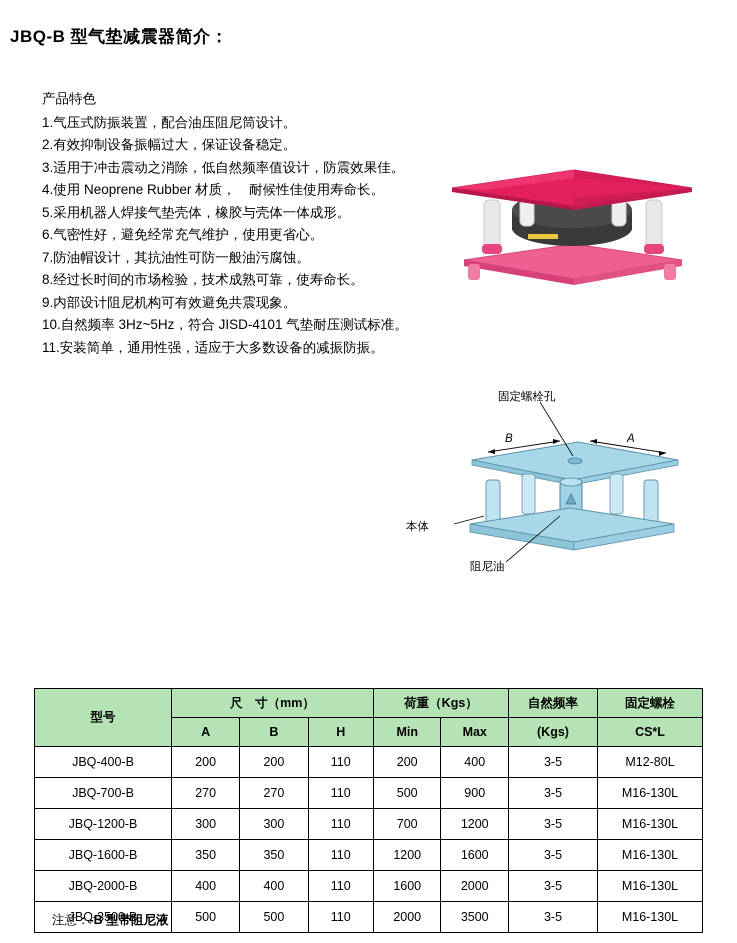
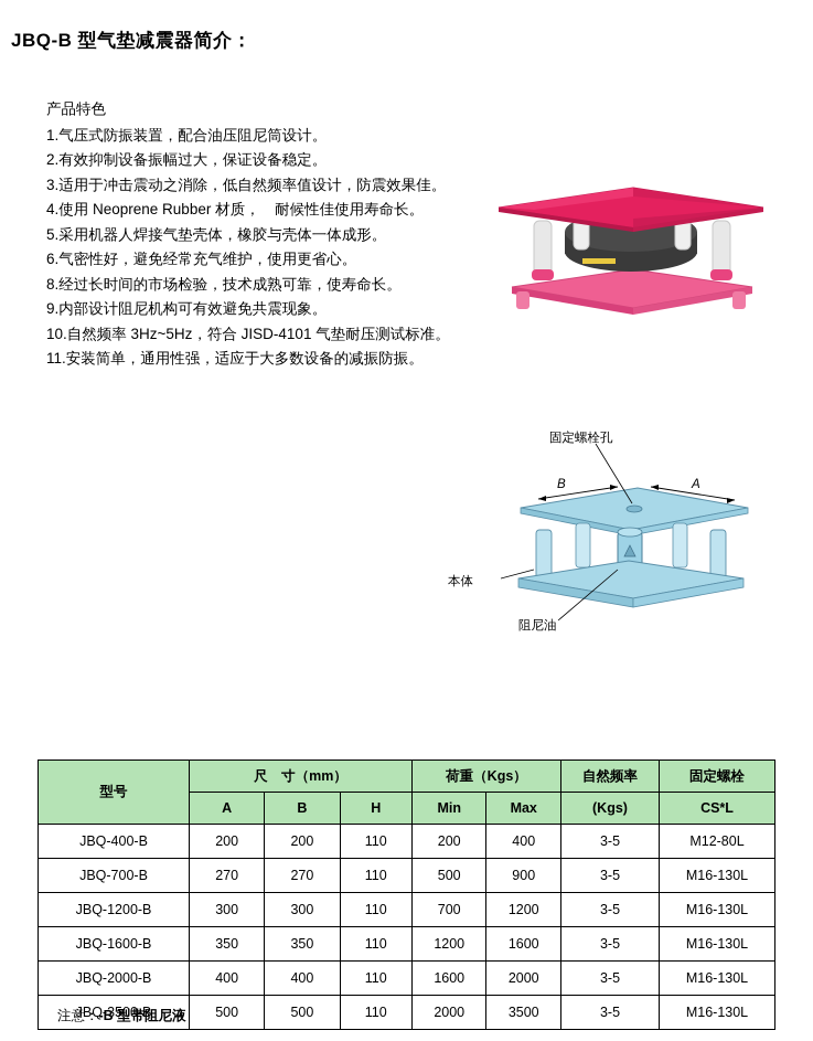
  JBQ-B 型气垫减震器简介：
  产品特色
  1.气压式防振装置，配合油压阻尼筒设计。
  2.有效抑制设备振幅过大，保证设备稳定。
  3.适用于冲击震动之消除，低自然频率值设计，防震效果佳。
  4.使用 Neoprene Rubber 材质， 耐候性佳使用寿命长。
  5.采用机器人焊接气垫壳体，橡胶与壳体一体成形。
  6.气密性好，避免经常充气维护，使用更省心。
- 7.防油帽设计，其抗油性可防一般油污腐蚀。
  8.经过长时间的市场检验，技术成熟可靠，使寿命长。
  9.内部设计阻尼机构可有效避免共震现象。
  10.自然频率 3Hz~5Hz，符合 JISD-4101 气垫耐压测试标准。
  11.安装简单，通用性强，适应于大多数设备的减振防振。
  固定螺栓孔
  本体
  阻尼油
  A
  B
  型号	尺 寸（mm）	荷重（Kgs）	自然频率	固定螺栓
  A	B	H	Min	Max	(Kgs)	CS*L
  JBQ-400-B	200	200	110	200	400	3-5	M12-80L
  JBQ-700-B	270	270	110	500	900	3-5	M16-130L
  JBQ-1200-B	300	300	110	700	1200	3-5	M16-130L
  JBQ-1600-B	350	350	110	1200	1600	3-5	M16-130L
  JBQ-2000-B	400	400	110	1600	2000	3-5	M16-130L
  JBQ-3500-B	500	500	110	2000	3500	3-5	M16-130L
  注意：-B 型带阻尼液
